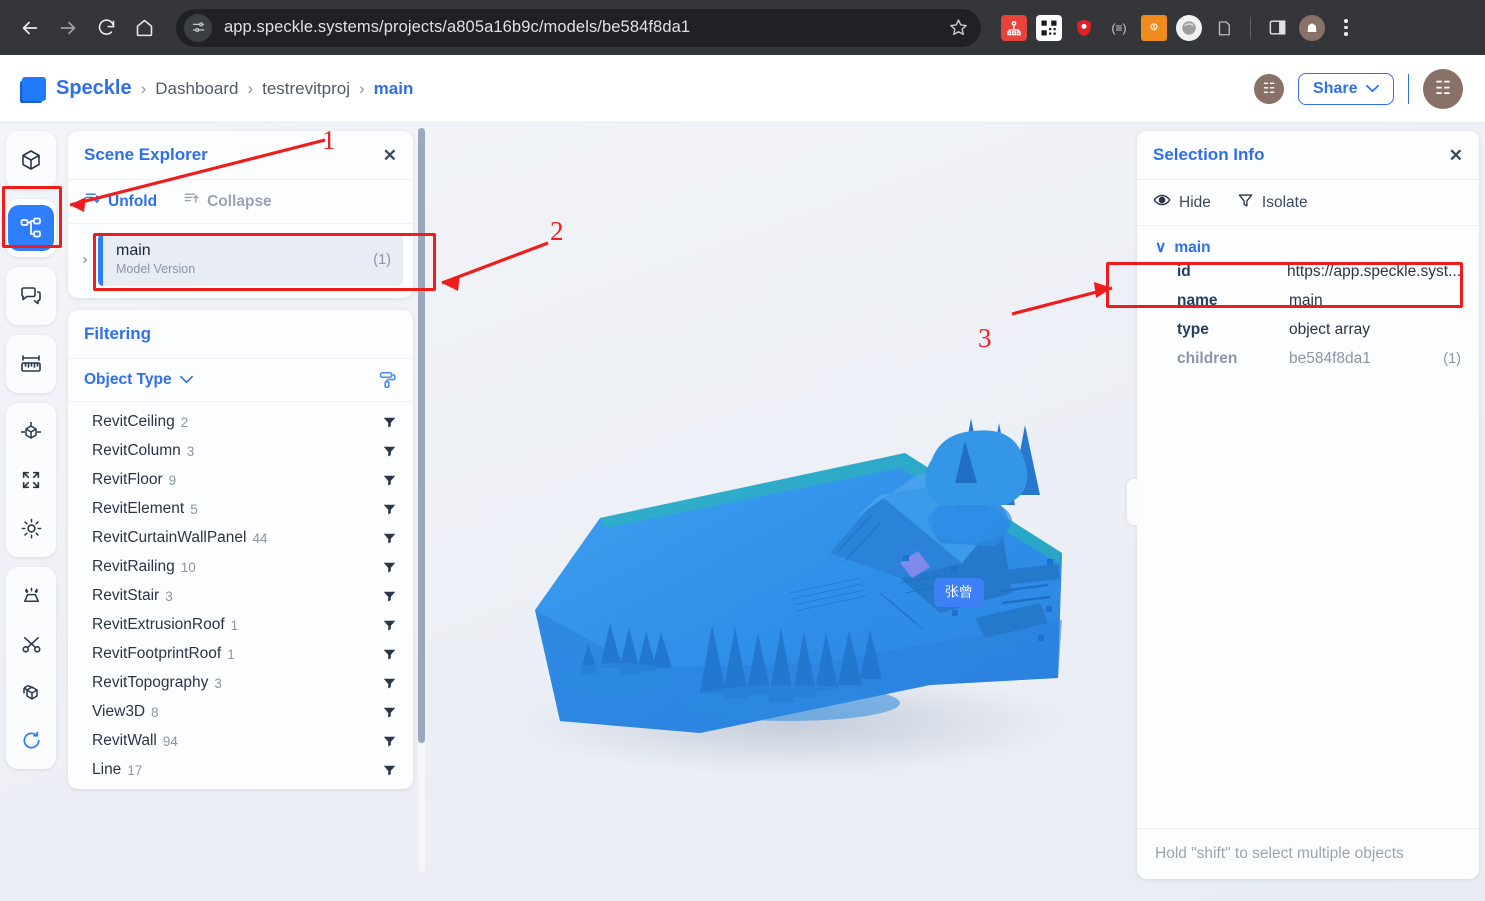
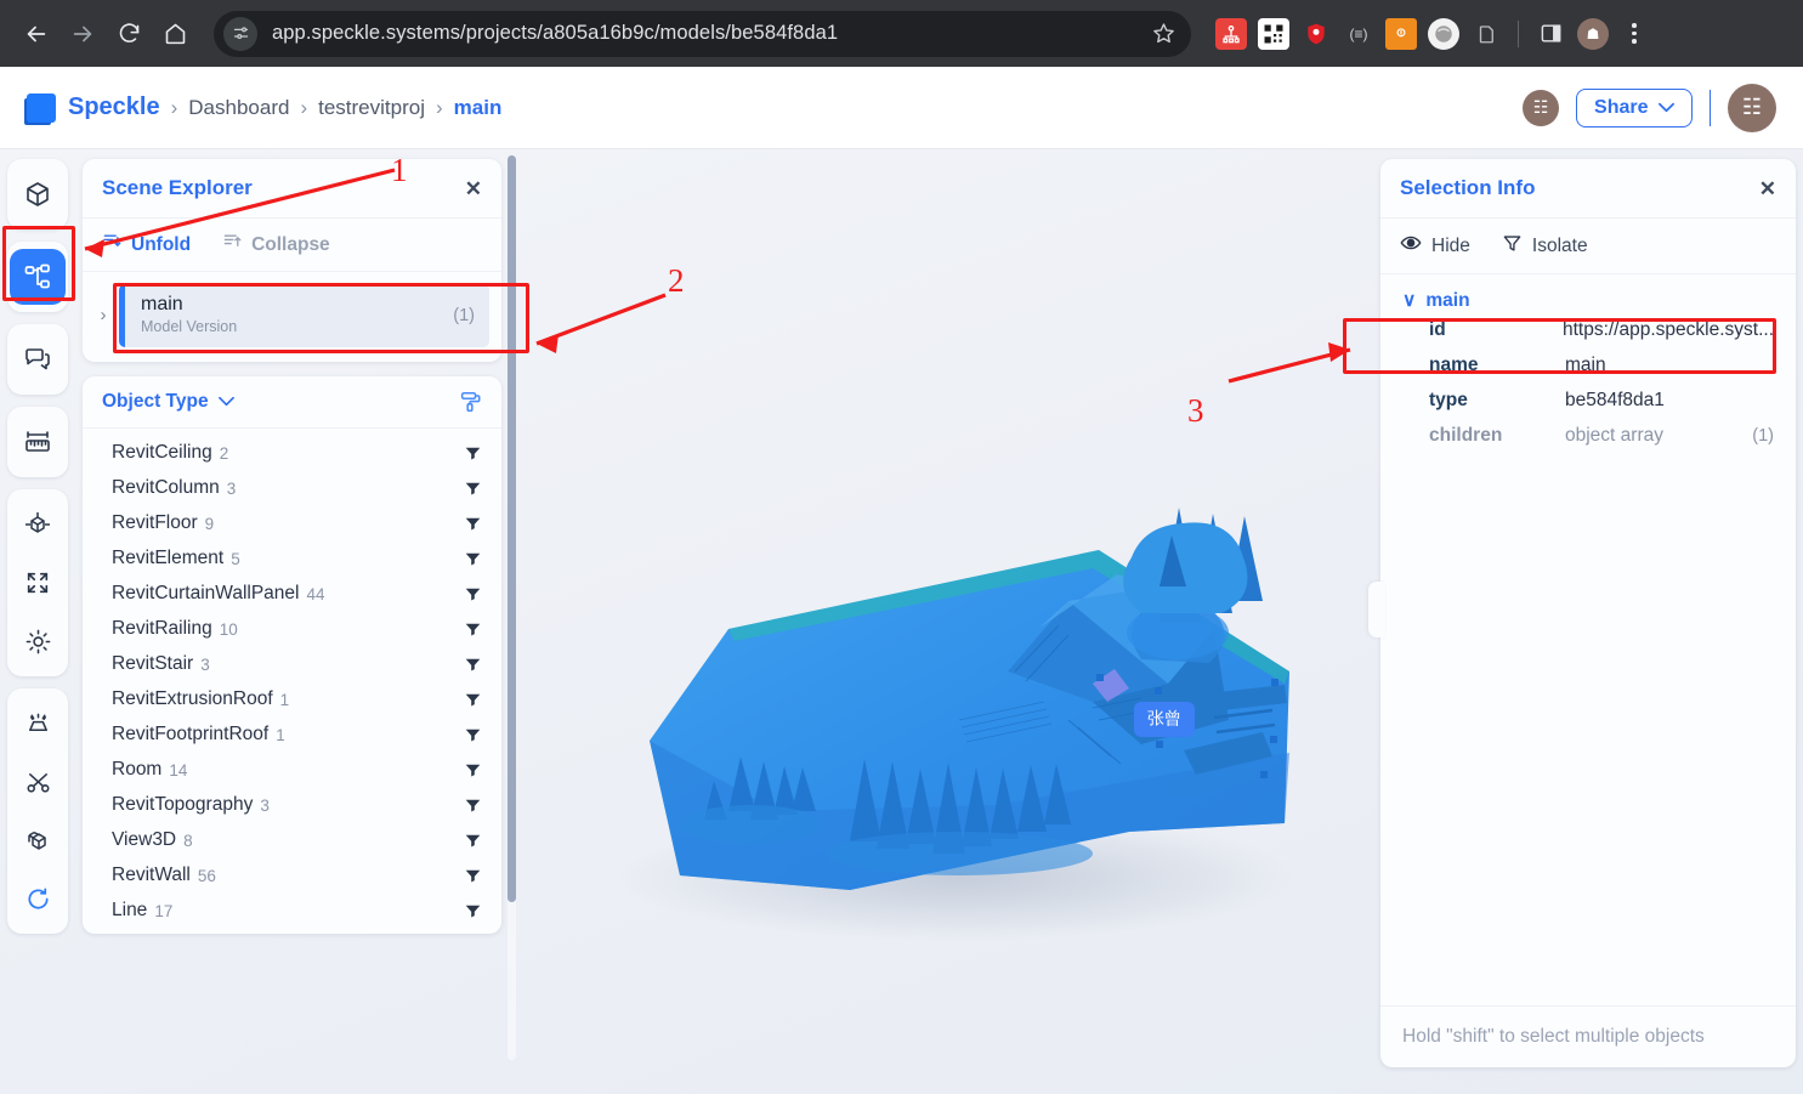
  app.speckle.systems/projects/a805a16b9c/models/be584f8da1
  (≡)
  ☗
  Speckle
  ›
  Dashboard
  ›
  testrevitproj
  ›
  main
  ☷
  Share
  ☷
  张曾
  Scene Explorer
  ✕
  Unfold
  Collapse
  ›
  main
  Model Version
  (1)
- Filtering
  Object Type
  RevitCeiling
  2
  RevitColumn
  3
  RevitFloor
  9
  RevitElement
  5
  RevitCurtainWallPanel
  44
  RevitRailing
  10
  RevitStair
  3
  RevitExtrusionRoof
  1
  RevitFootprintRoof
  1
+ Room
+ 14
  RevitTopography
  3
  View3D
  8
  RevitWall
- 94
+ 56
  Line
  17
  Selection Info
  ✕
  Hide
  Isolate
  ∨
  main
  id
  https://app.speckle.syst...
  name
  main
  type
- object array
+ be584f8da1
  children
- be584f8da1
+ object array
  (1)
  Hold "shift" to select multiple objects
  1
  2
  3
